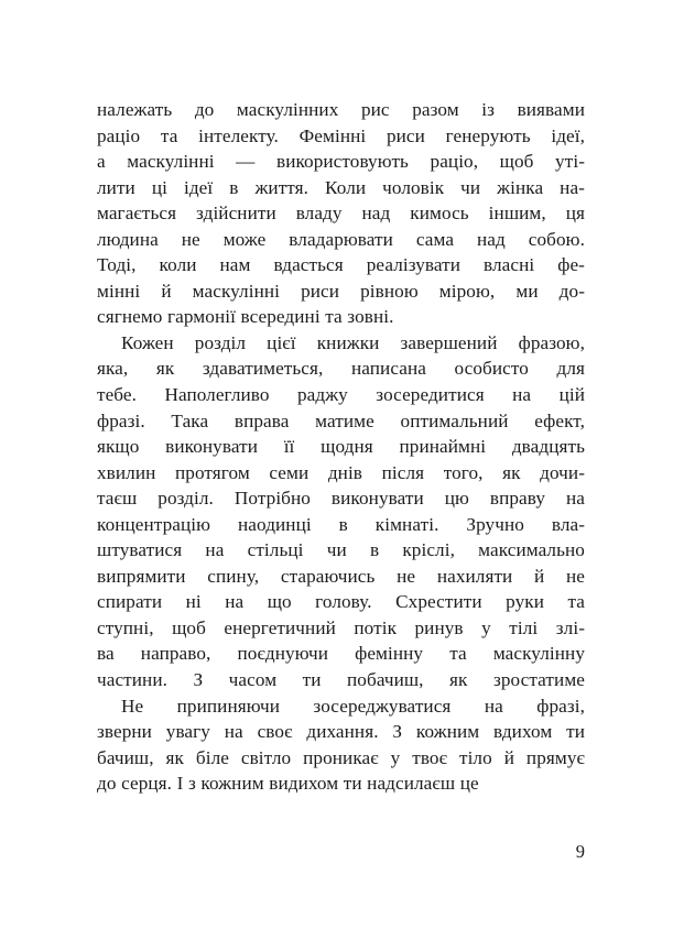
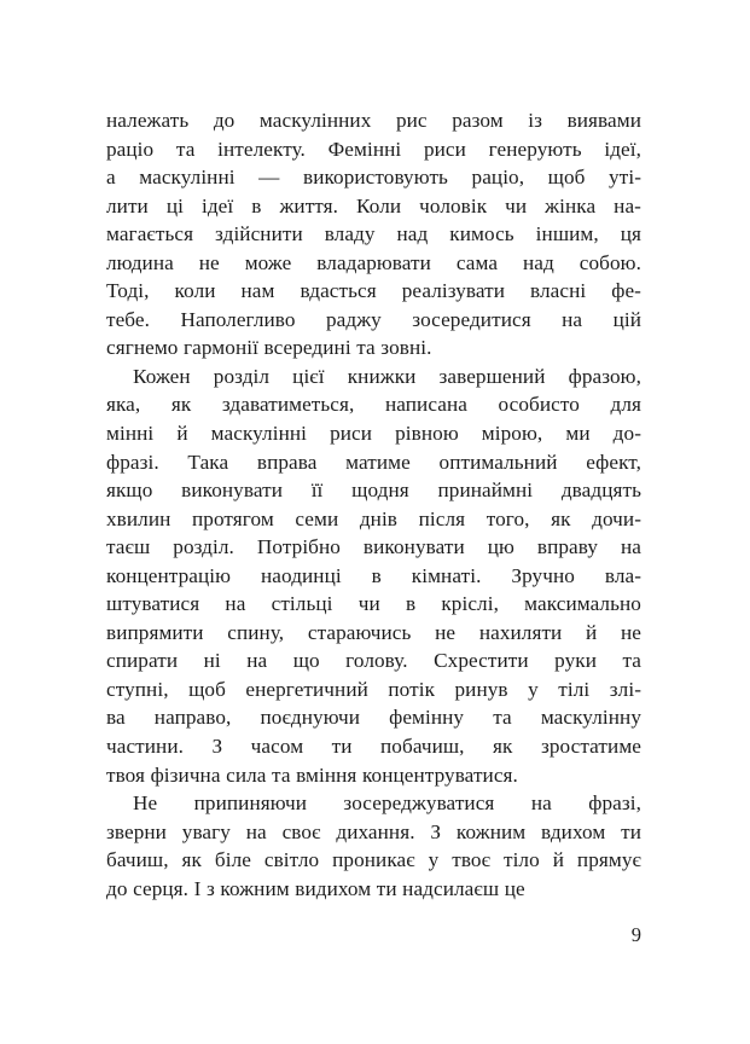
  належать до маскулінних рис разом із виявами
  раціо та інтелекту. Фемінні риси генерують ідеї,
  а маскулінні — використовують раціо, щоб уті-
  лити ці ідеї в життя. Коли чоловік чи жінка на-
  магається здійснити владу над кимось іншим, ця
  людина не може владарювати сама над собою.
  Тоді, коли нам вдасться реалізувати власні фе-
- мінні й маскулінні риси рівною мірою, ми до-
+ тебе. Наполегливо раджу зосередитися на цій
  сягнемо гармонії всередині та зовні.
  Кожен розділ цієї книжки завершений фразою,
  яка, як здаватиметься, написана особисто для
- тебе. Наполегливо раджу зосередитися на цій
+ мінні й маскулінні риси рівною мірою, ми до-
  фразі. Така вправа матиме оптимальний ефект,
  якщо виконувати її щодня принаймні двадцять
  хвилин протягом семи днів після того, як дочи-
  таєш розділ. Потрібно виконувати цю вправу на
  концентрацію наодинці в кімнаті. Зручно вла-
  штуватися на стільці чи в кріслі, максимально
  випрямити спину, стараючись не нахиляти й не
  спирати ні на що голову. Схрестити руки та
  ступні, щоб енергетичний потік ринув у тілі злі-
  ва направо, поєднуючи фемінну та маскулінну
  частини. З часом ти побачиш, як зростатиме
+ твоя фізична сила та вміння концентруватися.
  Не припиняючи зосереджуватися на фразі,
  зверни увагу на своє дихання. З кожним вдихом ти
  бачиш, як біле світло проникає у твоє тіло й прямує
  до серця. І з кожним видихом ти надсилаєш це
  9
